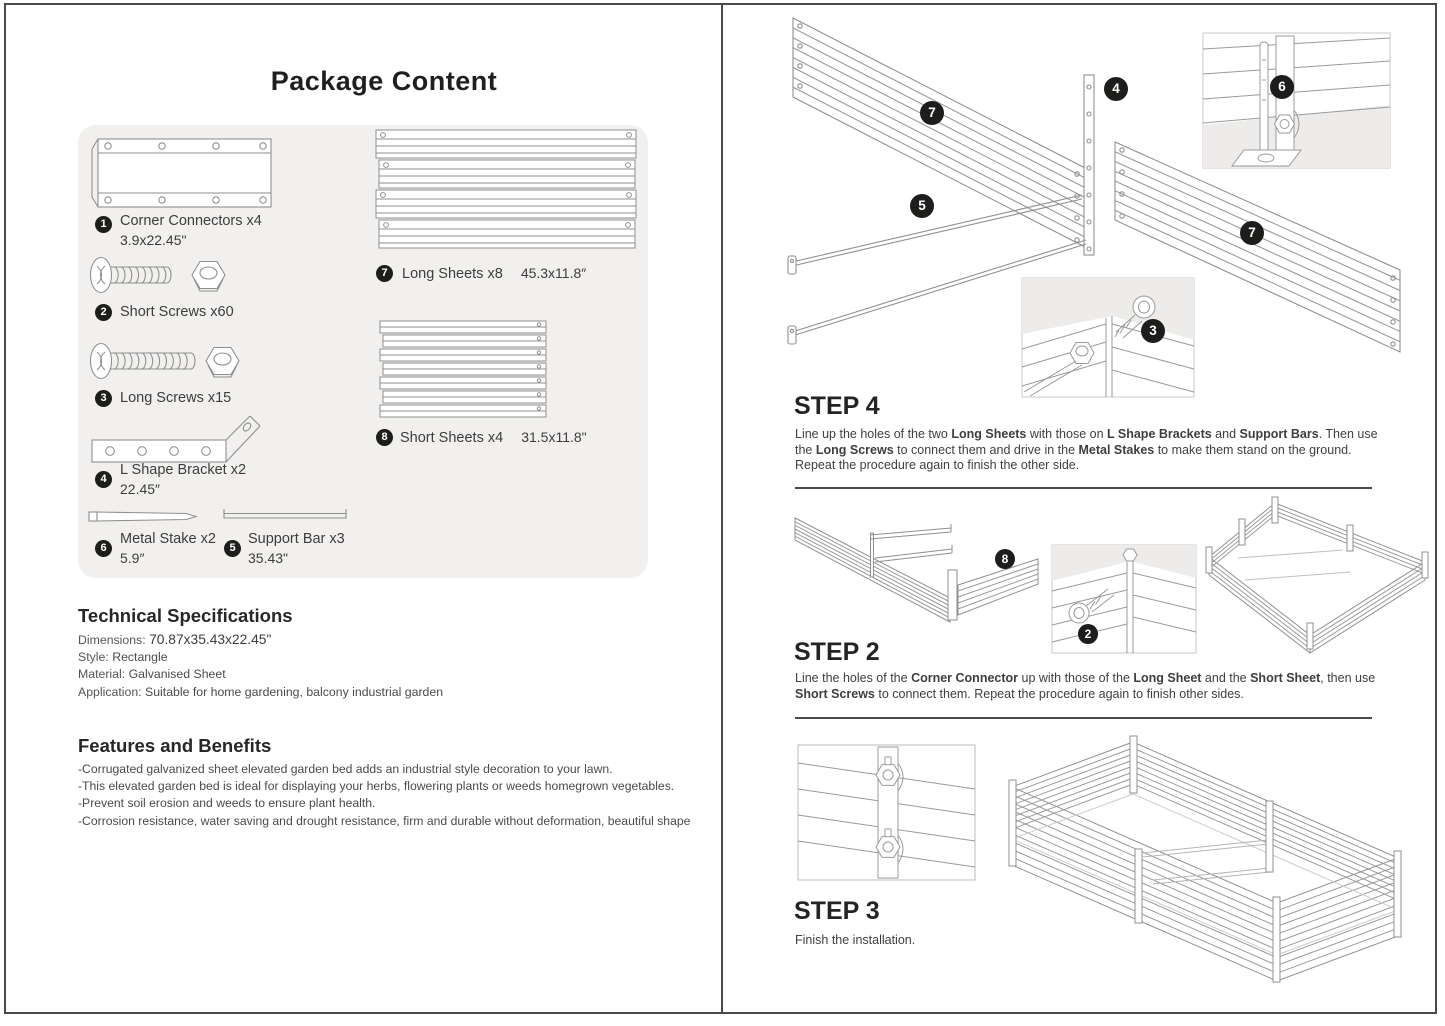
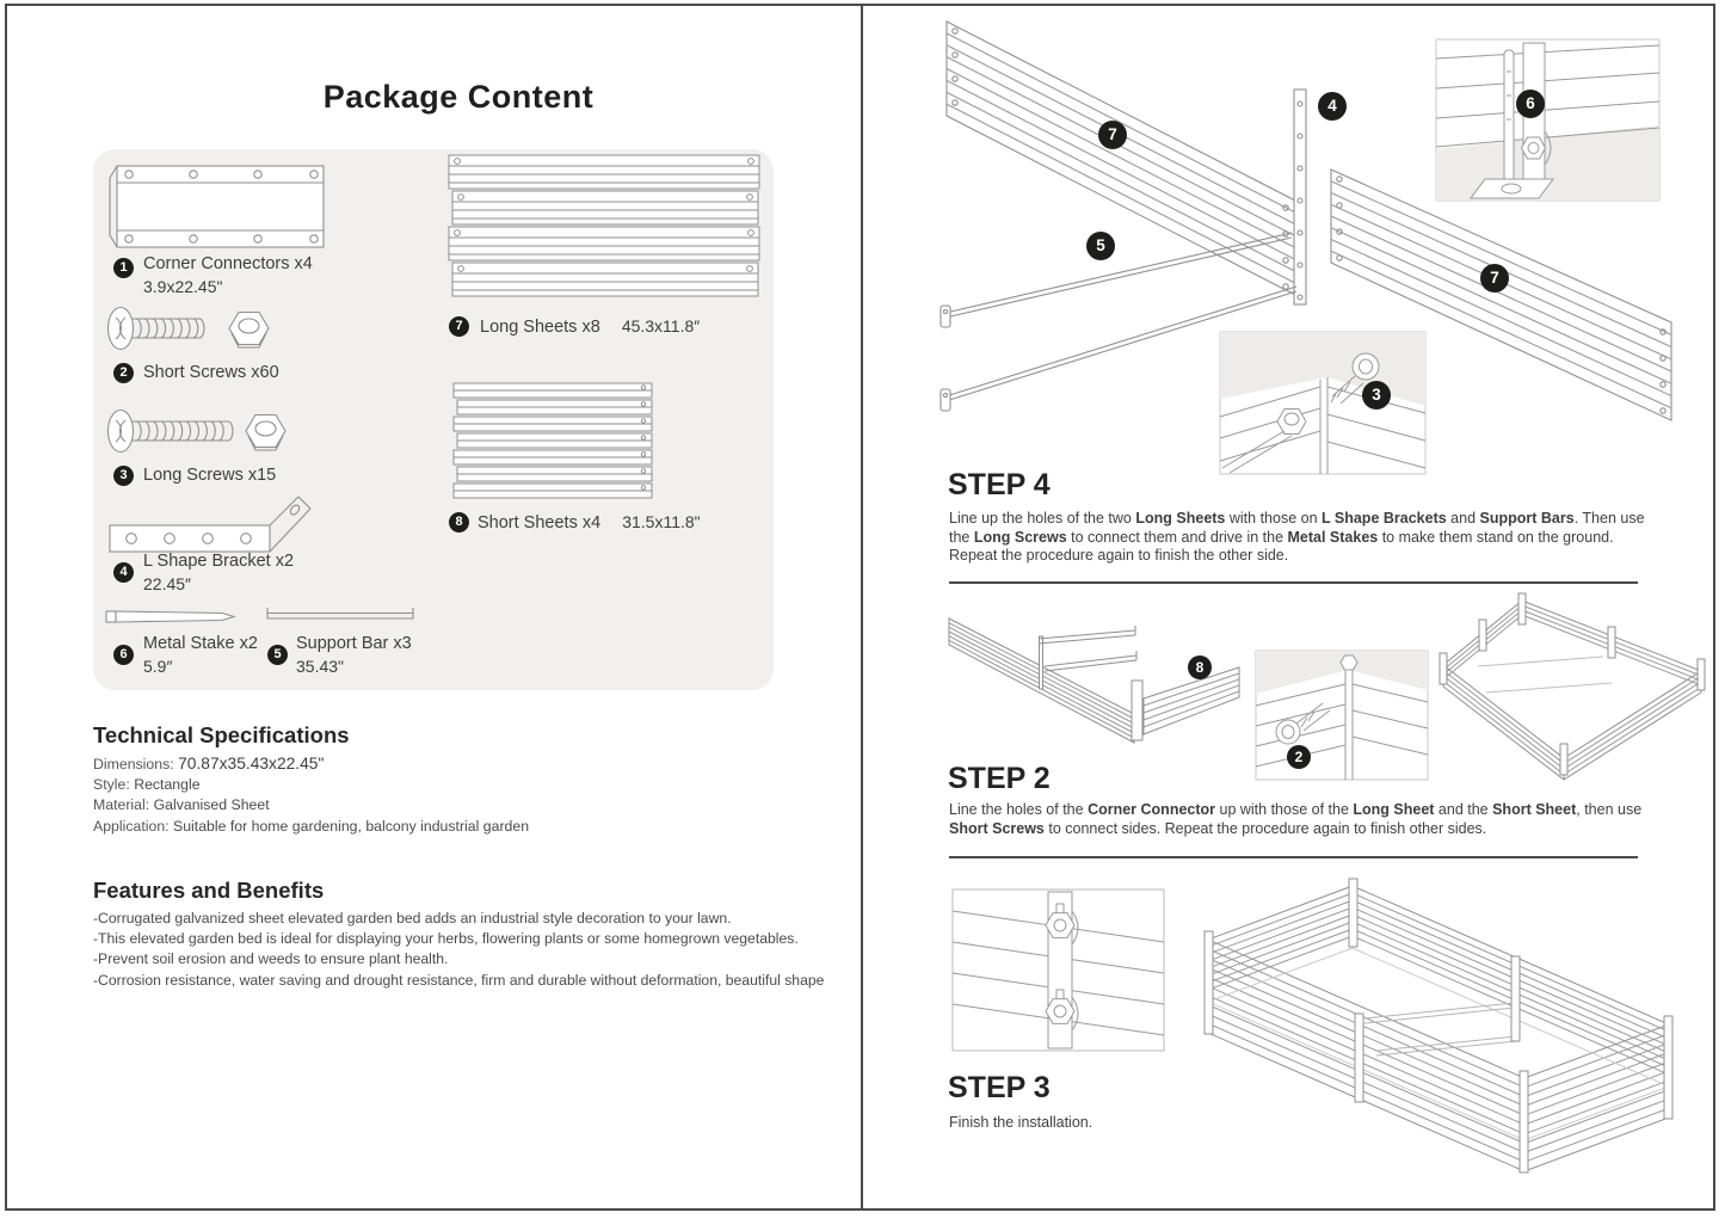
  Package Content
  1
  Corner Connectors x4
  3.9x22.45"
  2
  Short Screws x60
  3
  Long Screws x15
  4
  L Shape Bracket x2
  22.45″
  6
  Metal Stake x2
  5.9″
  5
  Support Bar x3
  35.43"
  7
  Long Sheets x8 45.3x11.8″
  8
  Short Sheets x4 31.5x11.8"
  Technical Specifications
  Dimensions: 70.87x35.43x22.45"
  Style: Rectangle
  Material: Galvanised Sheet
  Application: Suitable for home gardening, balcony industrial garden
  Features and Benefits
  -Corrugated galvanized sheet elevated garden bed adds an industrial style decoration to your lawn.
- -This elevated garden bed is ideal for displaying your herbs, flowering plants or weeds homegrown vegetables.
+ -This elevated garden bed is ideal for displaying your herbs, flowering plants or some homegrown vegetables.
  -Prevent soil erosion and weeds to ensure plant health.
  -Corrosion resistance, water saving and drought resistance, firm and durable without deformation, beautiful shape
  7
  4
  6
  5
  3
  7
  STEP 4
  Line up the holes of the two Long Sheets with those on L Shape Brackets and Support Bars. Then use the Long Screws to connect them and drive in the Metal Stakes to make them stand on the ground. Repeat the procedure again to finish the other side.
  8
  2
  STEP 2
- Line the holes of the Corner Connector up with those of the Long Sheet and the Short Sheet, then use Short Screws to connect them. Repeat the procedure again to finish other sides.
+ Line the holes of the Corner Connector up with those of the Long Sheet and the Short Sheet, then use Short Screws to connect sides. Repeat the procedure again to finish other sides.
  STEP 3
  Finish the installation.
